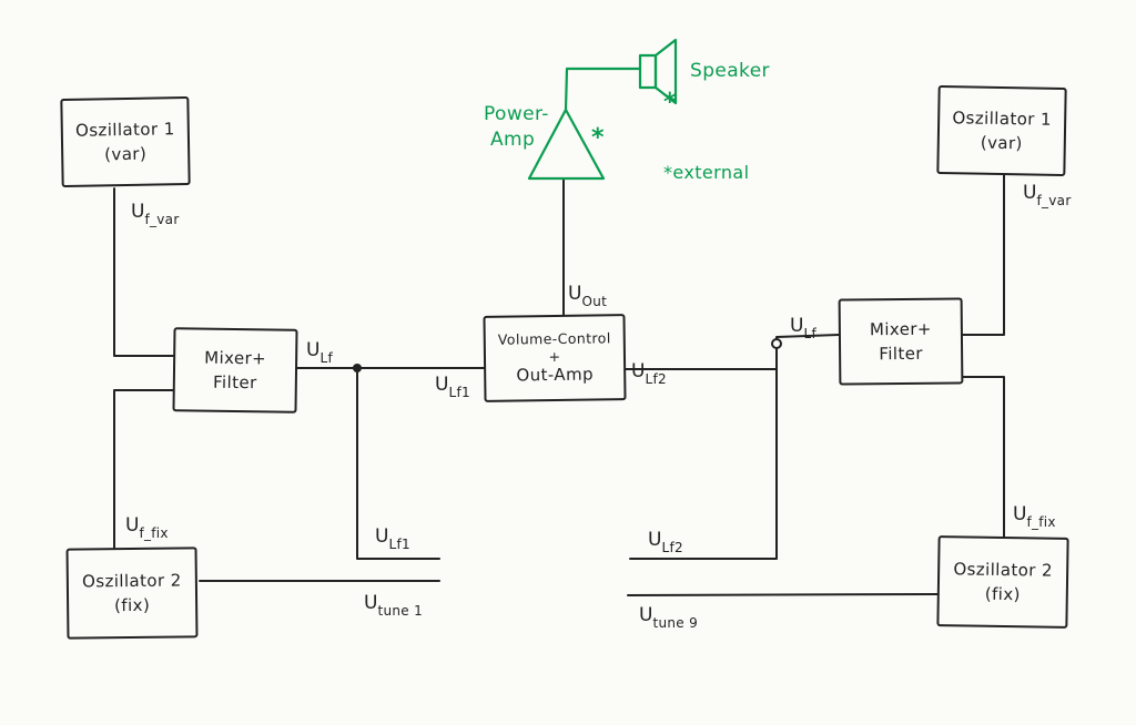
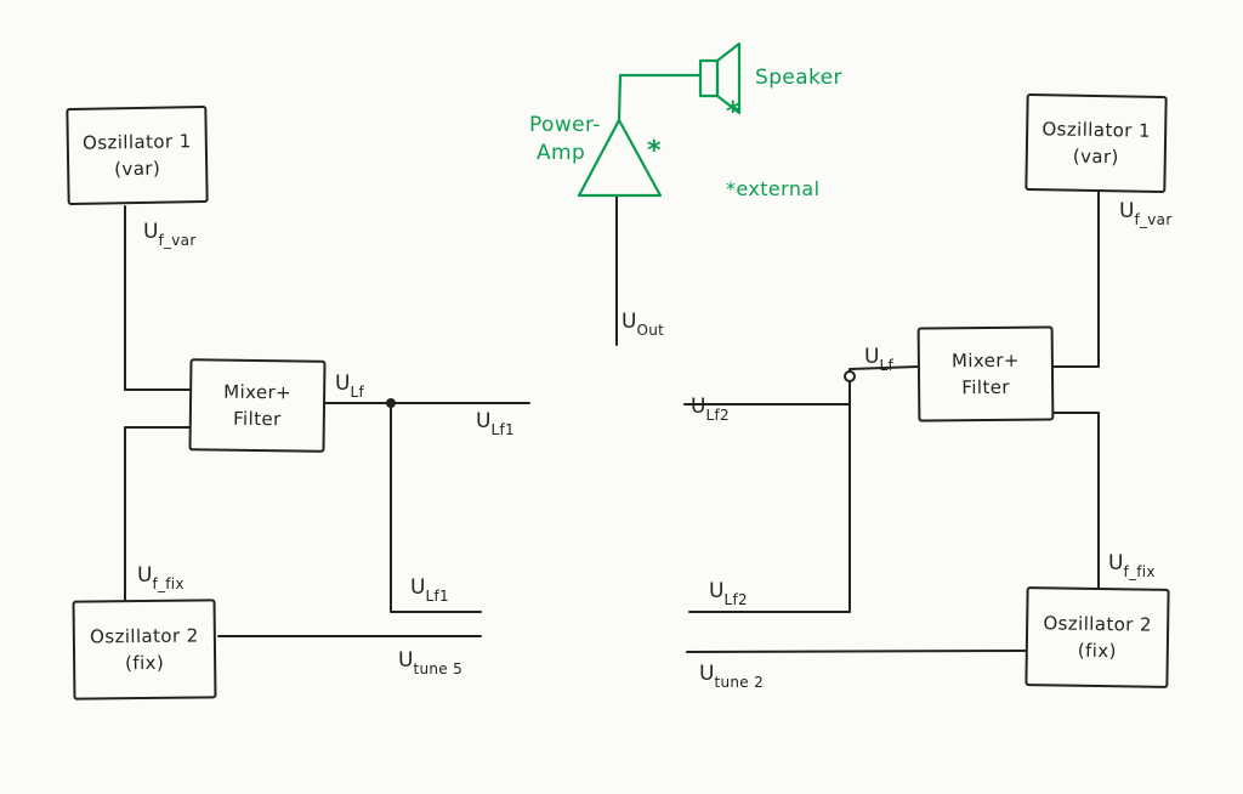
  Oszillator 1
  (var)
  Oszillator 1
  (var)
  Mixer+
  Filter
  Mixer+
  Filter
- Volume-Control
- +
- Out-Amp
  Oszillator 2
  (fix)
  Oszillator 2
  (fix)
  Uf_var
  Uf_var
  ULf
  ULf
  UOut
  ULf1
  ULf2
  ULf1
  ULf2
  Uf_fix
  Uf_fix
- Utune 1
+ Utune 5
- Utune 9
+ Utune 2
  Power-
  Amp
  Speaker
  *
  *
  *external
